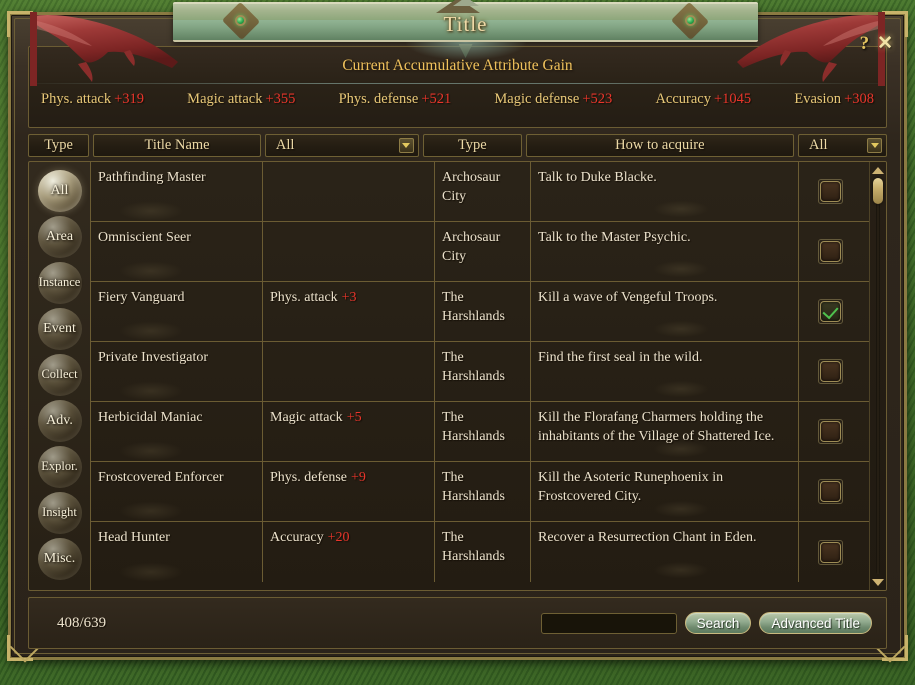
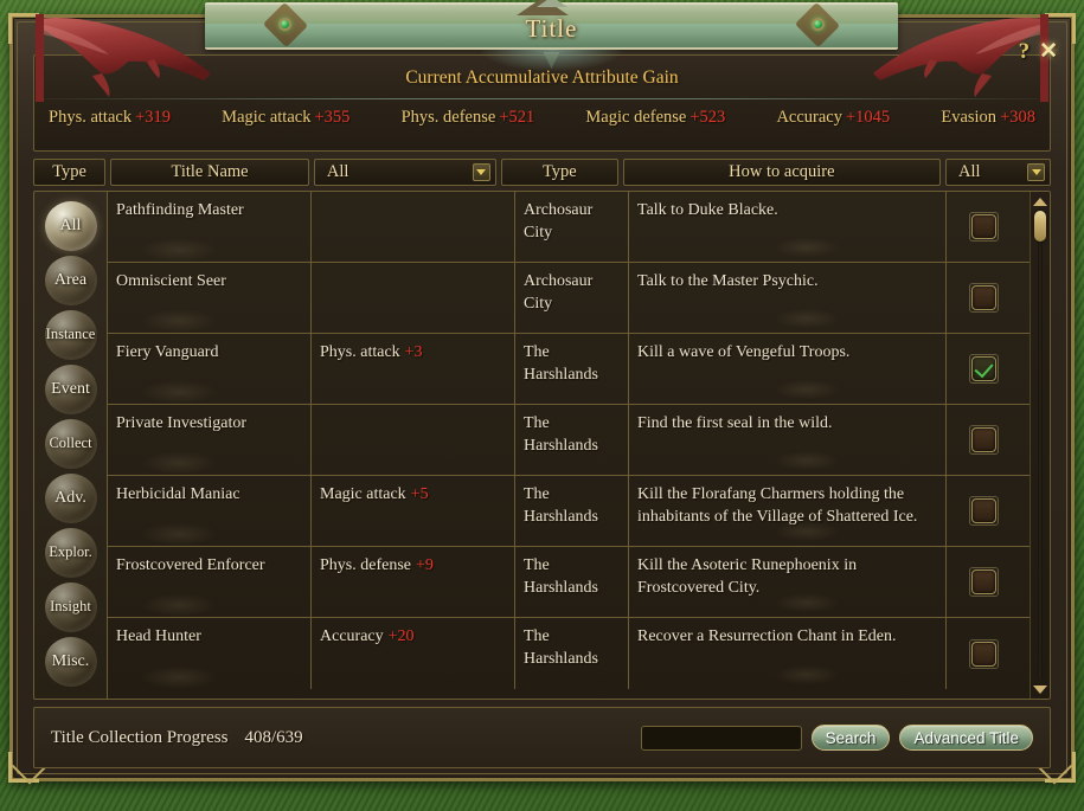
  Title
  ?
  ✕
  Current Accumulative Attribute Gain
  Phys. attack +319
  Magic attack +355
  Phys. defense +521
  Magic defense +523
  Accuracy +1045
  Evasion +308
  Type
  Title Name
  All
  Type
  How to acquire
  All
  All
  Area
  Instance
  Event
  Collect
  Adv.
  Explor.
  Insight
  Misc.
  Pathfinding Master
  Archosaur City
  Talk to Duke Blacke.
  Omniscient Seer
  Archosaur City
  Talk to the Master Psychic.
  Fiery Vanguard
  Phys. attack +3
  The Harshlands
  Kill a wave of Vengeful Troops.
  Private Investigator
  The Harshlands
  Find the first seal in the wild.
  Herbicidal Maniac
  Magic attack +5
  The Harshlands
  Kill the Florafang Charmers holding the inhabitants of the Village of Shattered Ice.
  Frostcovered Enforcer
  Phys. defense +9
  The Harshlands
  Kill the Asoteric Runephoenix in Frostcovered City.
  Head Hunter
  Accuracy +20
  The Harshlands
  Recover a Resurrection Chant in Eden.
+ Title Collection Progress
  408/639
  Search
  Advanced Title
